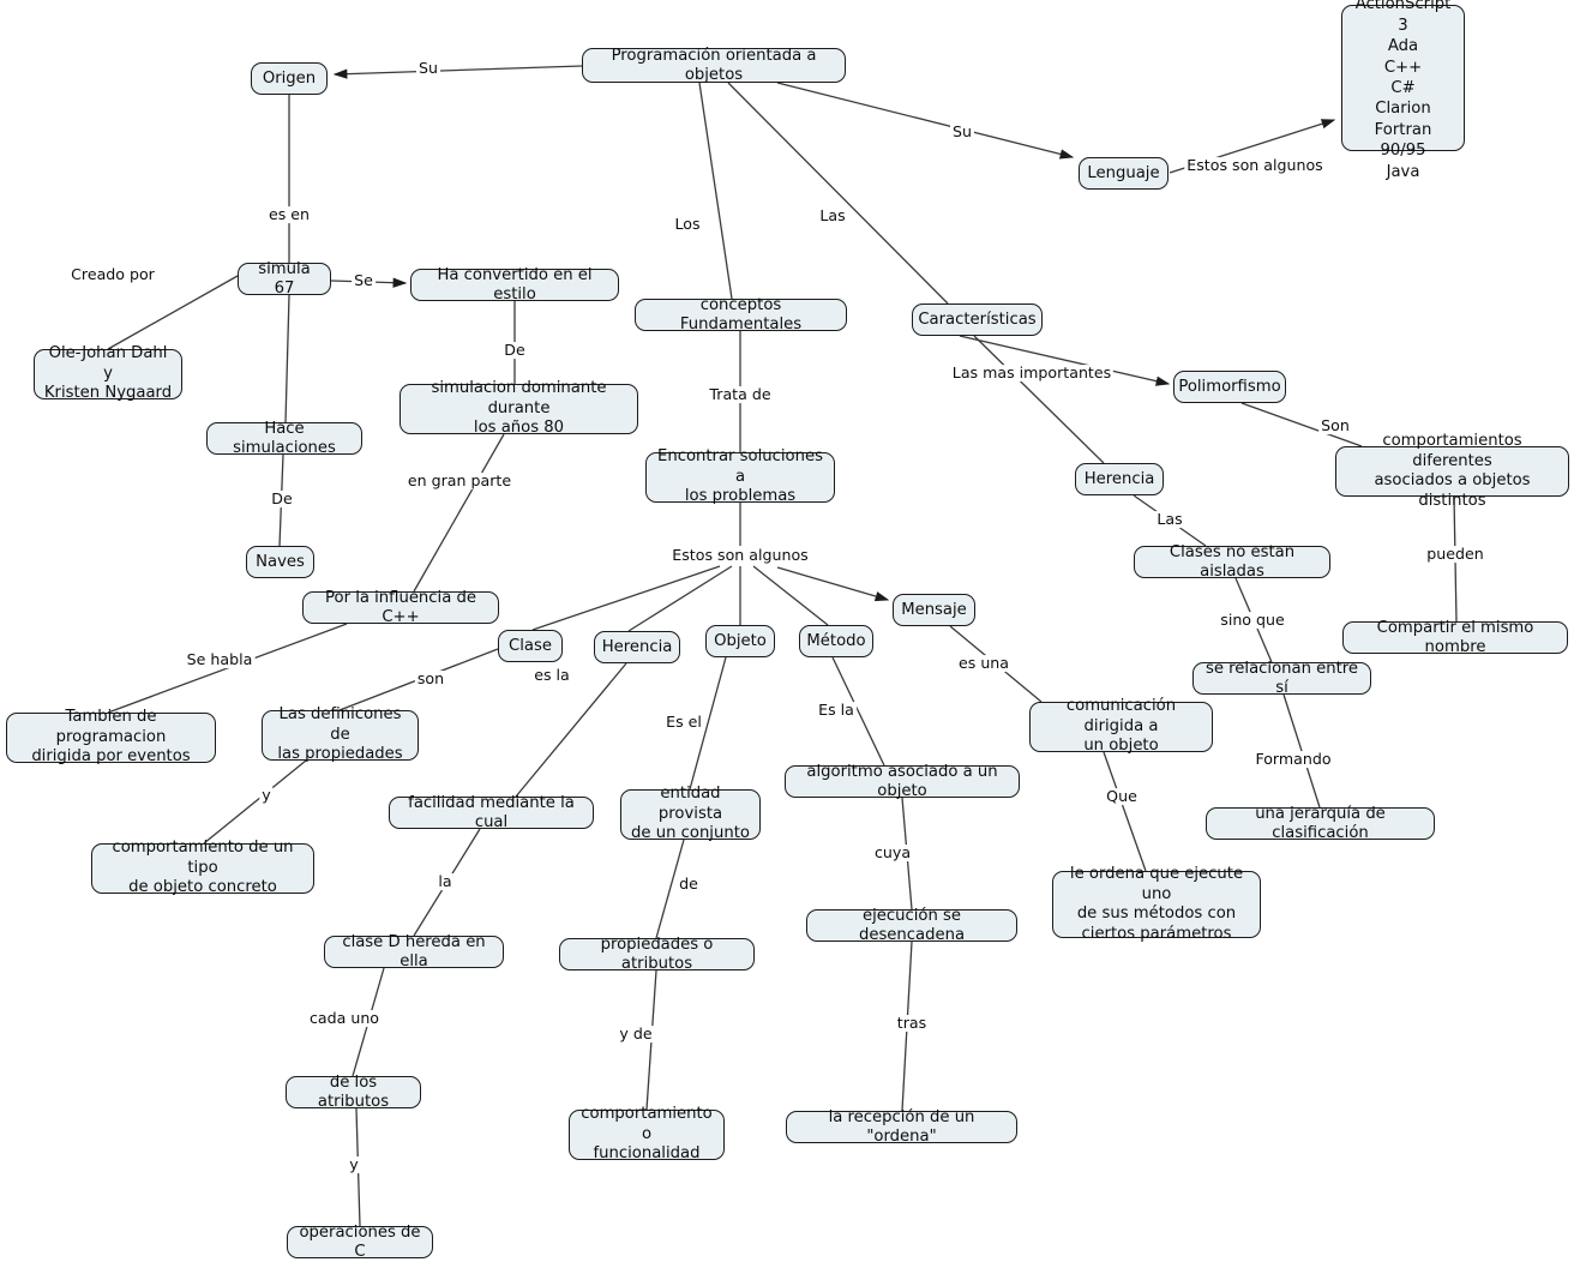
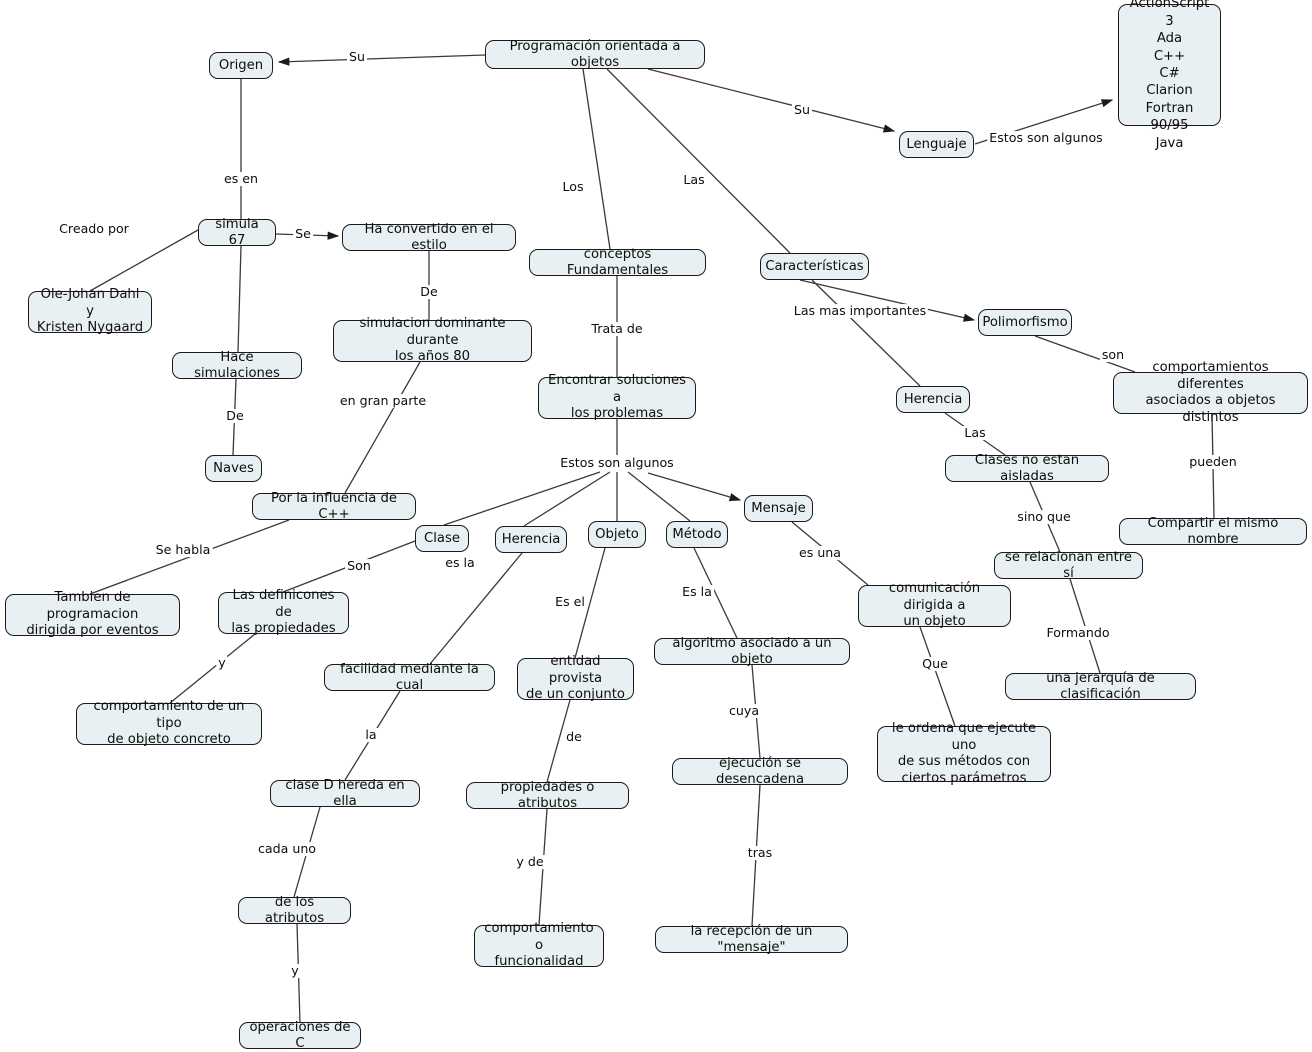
  Programación orientada a objetos
  Origen
  Lenguaje
  simula 67
  Ha convertido en el estilo
  Ole-Johan Dahl y
  Kristen Nygaard
  conceptos Fundamentales
  Características
  simulacion dominante durante
  los años 80
  Polimorfismo
  Hace simulaciones
  comportamientos diferentes
  asociados a objetos distintos
  Encontrar soluciones a
  los problemas
  Herencia
  Naves
  Clases no estan aisladas
  Compartir el mismo nombre
  Por la influencia de C++
  Mensaje
  Clase
  Herencia
  Objeto
  Método
  se relacionan entre sí
  Tambien de programacion
  dirigida por eventos
  Las definicones de
  las propiedades
  comunicación dirigida a
  un objeto
  entidad provista
  de un conjunto
  algoritmo asociado a un objeto
  facilidad mediante la cual
  una jerarquía de clasificación
  comportamiento de un tipo
  de objeto concreto
  le ordena que ejecute uno
  de sus métodos con
  ciertos parámetros
  ejecución se desencadena
  clase D hereda en ella
  propiedades o atributos
  de los atributos
  comportamiento o
  funcionalidad
- la recepción de un "ordena"
+ la recepción de un "mensaje"
  operaciones de C
  ActionScript 3
  Ada
  C++
  C#
  Clarion
  Fortran 90/95
  Java
  Su
  Su
  Los
  Las
  Estos son algunos
  es en
  Creado por
  Se
  De
  De
  en gran parte
  Trata de
  Las mas importantes
- Son
+ son
  pueden
  Las
  sino que
  Formando
  Estos son algunos
  Se habla
- son
+ Son
  y
  es la
  la
  cada uno
  y
  Es el
  de
  y de
  Es la
  cuya
  tras
  es una
  Que
